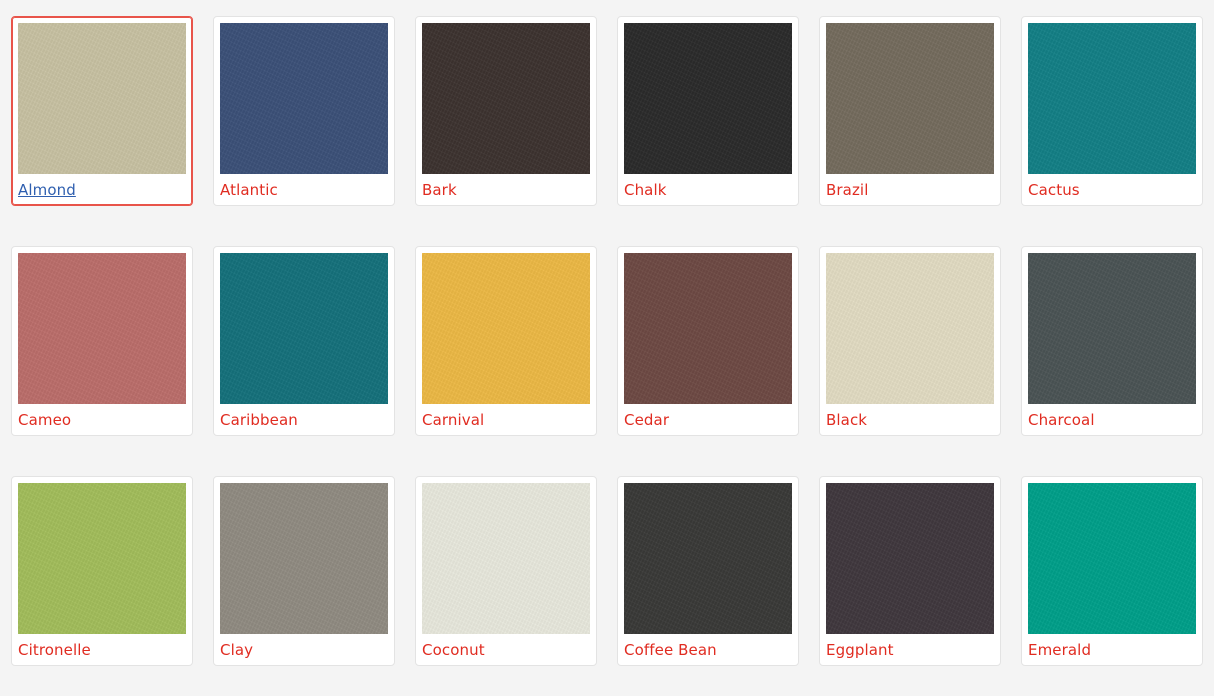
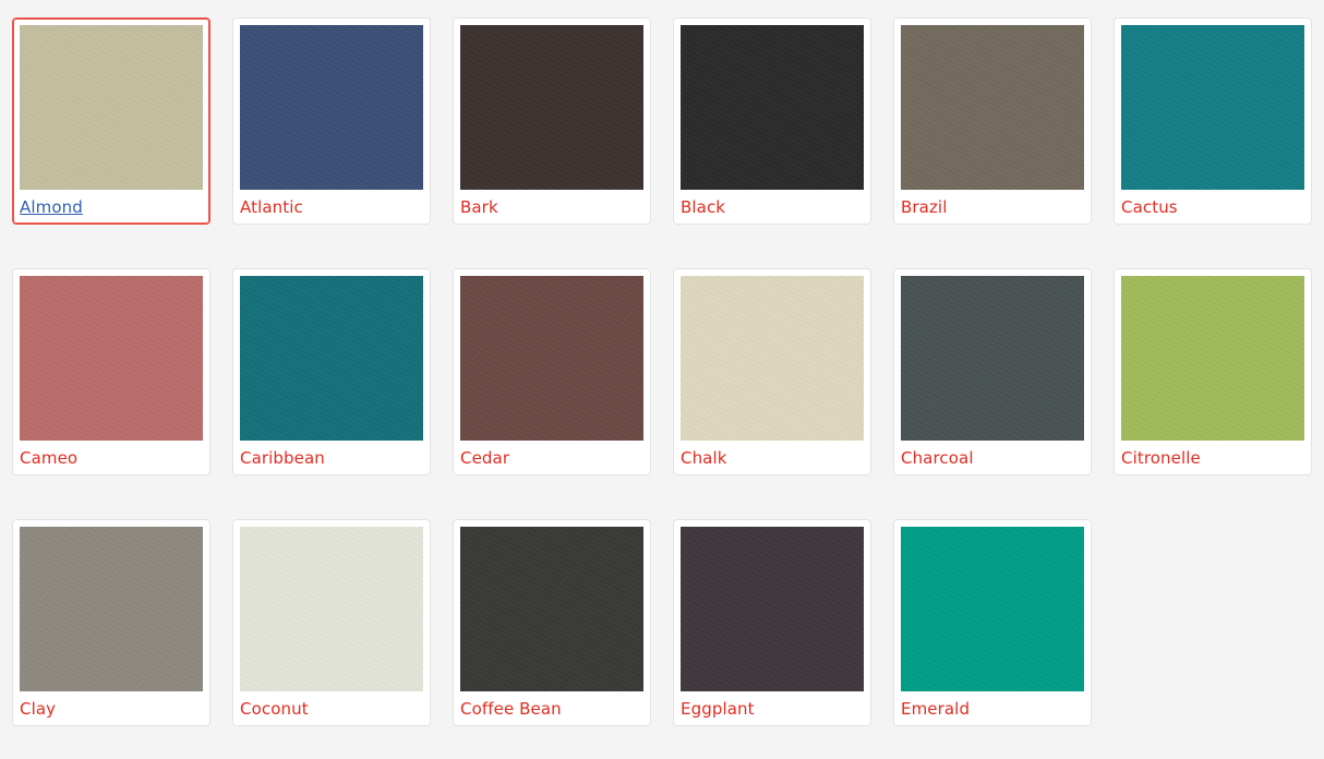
  Almond
  Atlantic
  Bark
- Chalk
+ Black
  Brazil
  Cactus
  Cameo
  Caribbean
- Carnival
  Cedar
- Black
+ Chalk
  Charcoal
  Citronelle
  Clay
  Coconut
  Coffee Bean
  Eggplant
  Emerald
